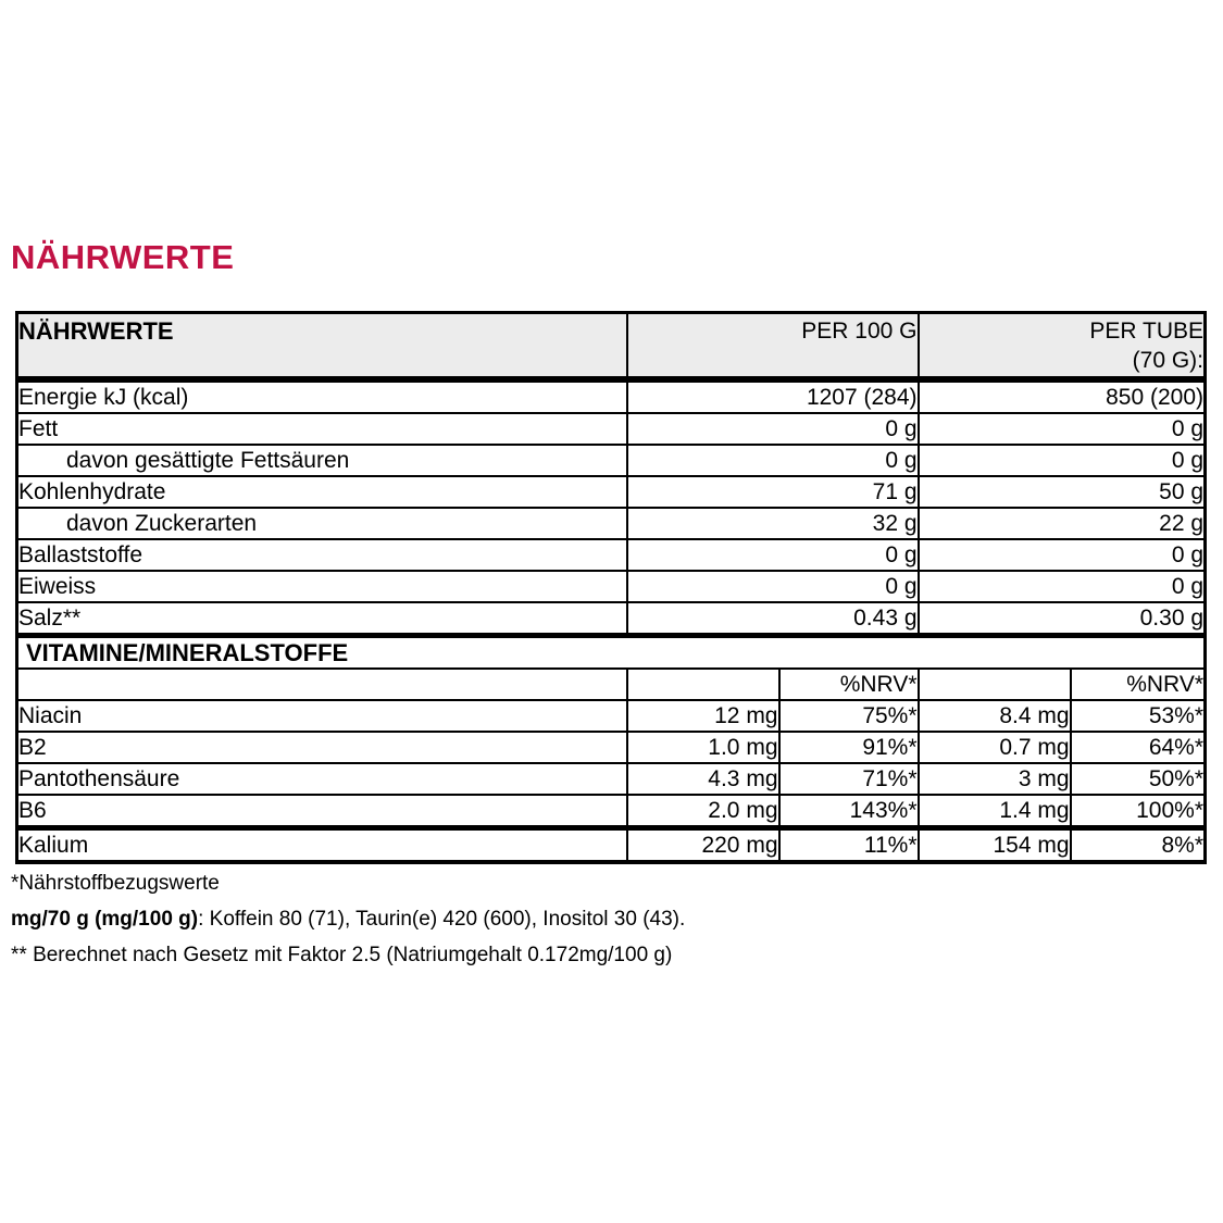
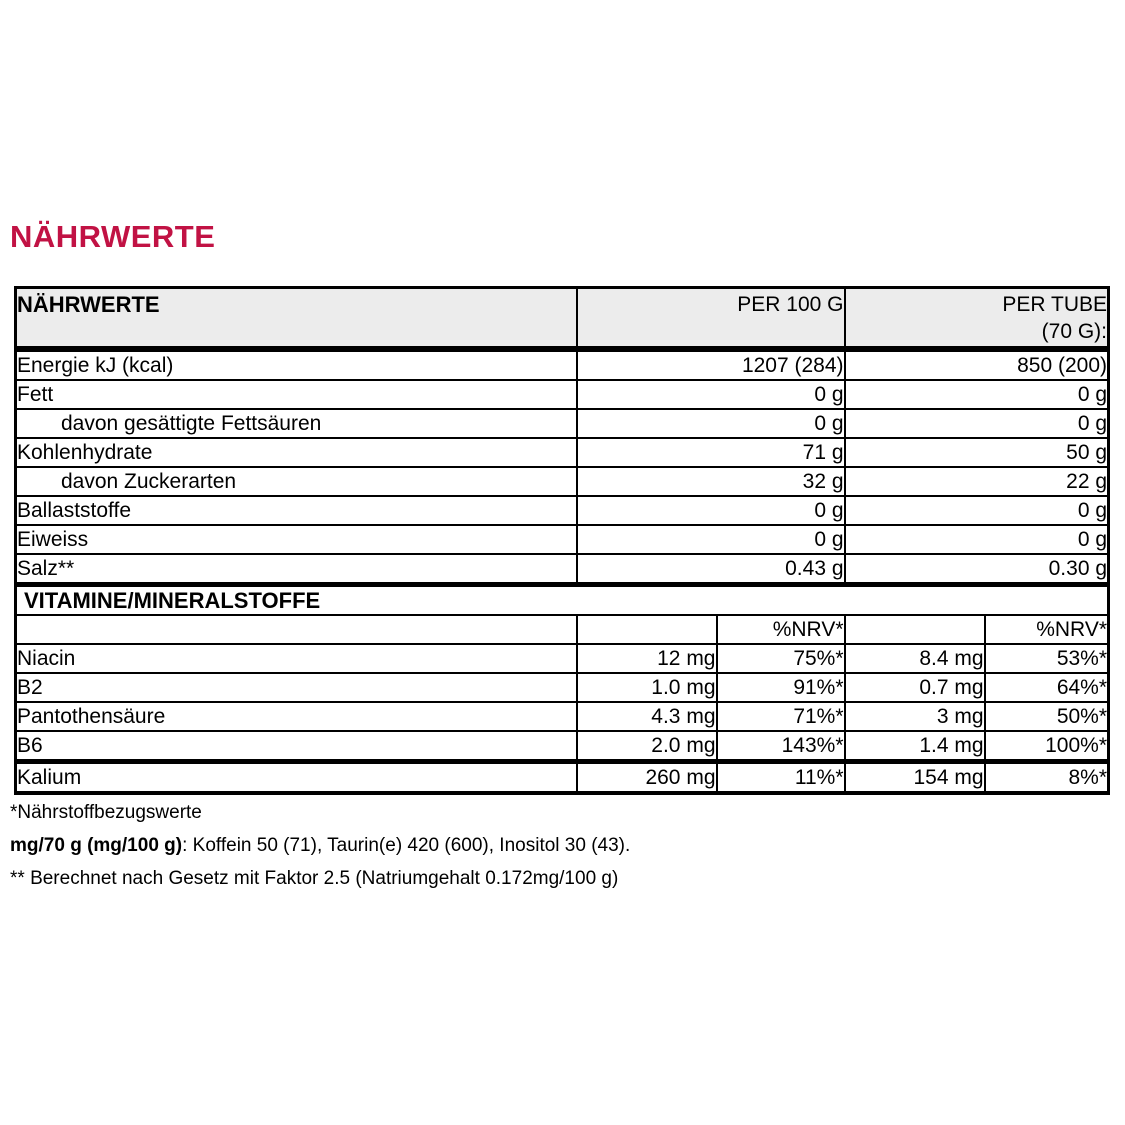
  NÄHRWERTE
  NÄHRWERTE	PER 100 G	PER TUBE (70 G):
  Energie kJ (kcal)	1207 (284)	850 (200)
  Fett	0 g	0 g
  davon gesättigte Fettsäuren	0 g	0 g
  Kohlenhydrate	71 g	50 g
  davon Zuckerarten	32 g	22 g
  Ballaststoffe	0 g	0 g
  Eiweiss	0 g	0 g
  Salz**	0.43 g	0.30 g
  VITAMINE/MINERALSTOFFE
  		%NRV*		%NRV*
  Niacin	12 mg	75%*	8.4 mg	53%*
  B2	1.0 mg	91%*	0.7 mg	64%*
  Pantothensäure	4.3 mg	71%*	3 mg	50%*
  B6	2.0 mg	143%*	1.4 mg	100%*
- Kalium	220 mg	11%*	154 mg	8%*
+ Kalium	260 mg	11%*	154 mg	8%*
  *Nährstoffbezugswerte
- mg/70 g (mg/100 g): Koffein 80 (71), Taurin(e) 420 (600), Inositol 30 (43).
+ mg/70 g (mg/100 g): Koffein 50 (71), Taurin(e) 420 (600), Inositol 30 (43).
  ** Berechnet nach Gesetz mit Faktor 2.5 (Natriumgehalt 0.172mg/100 g)
